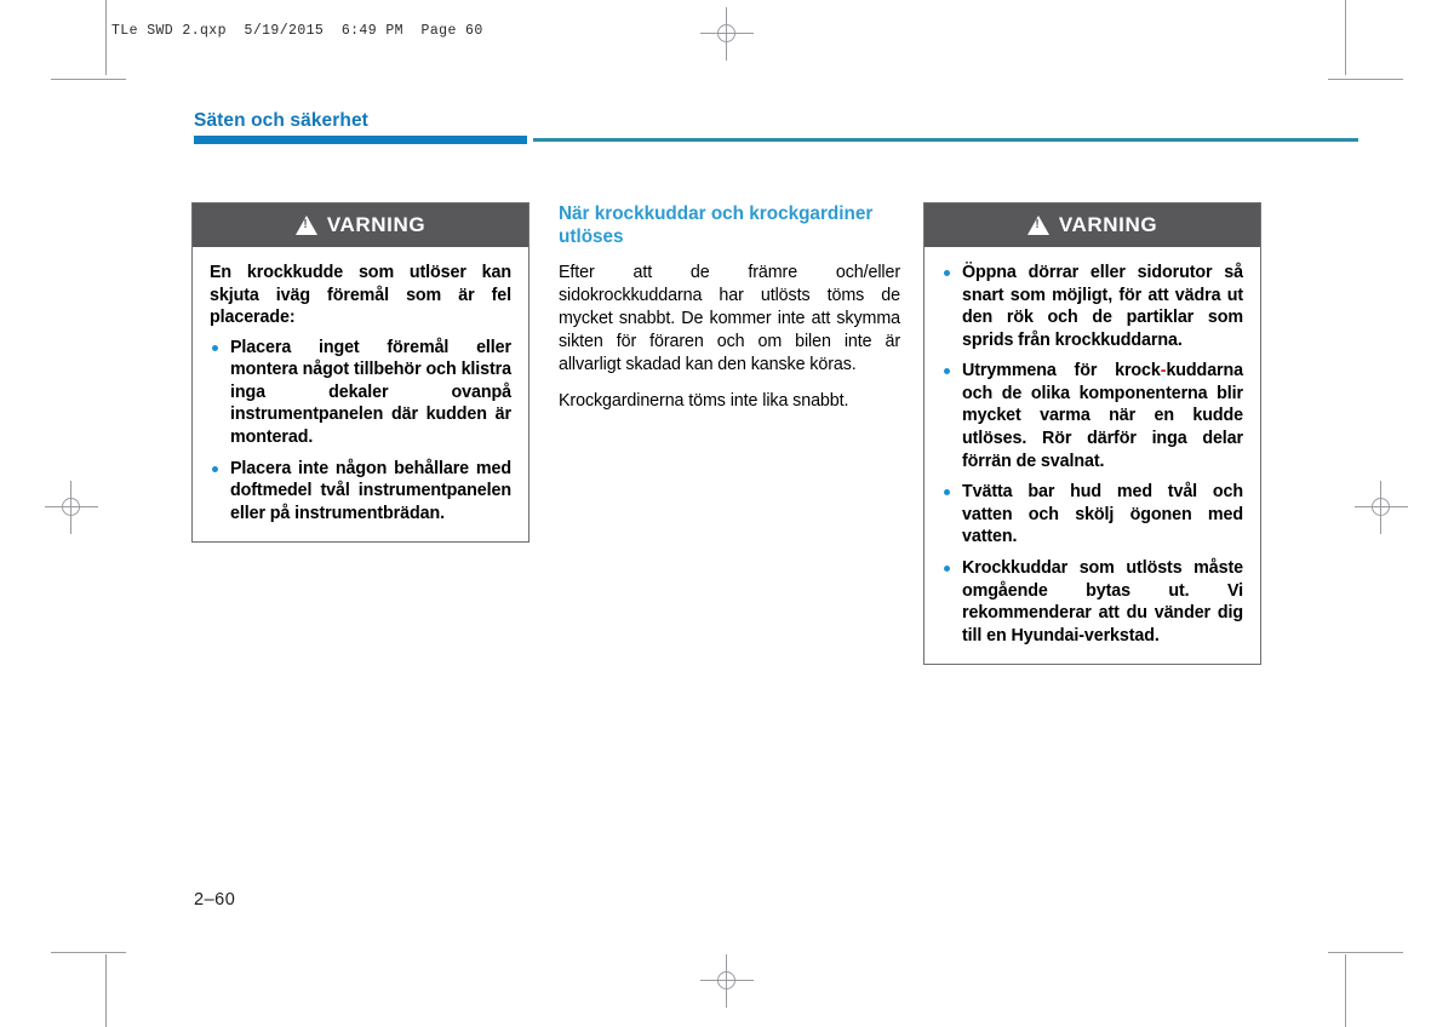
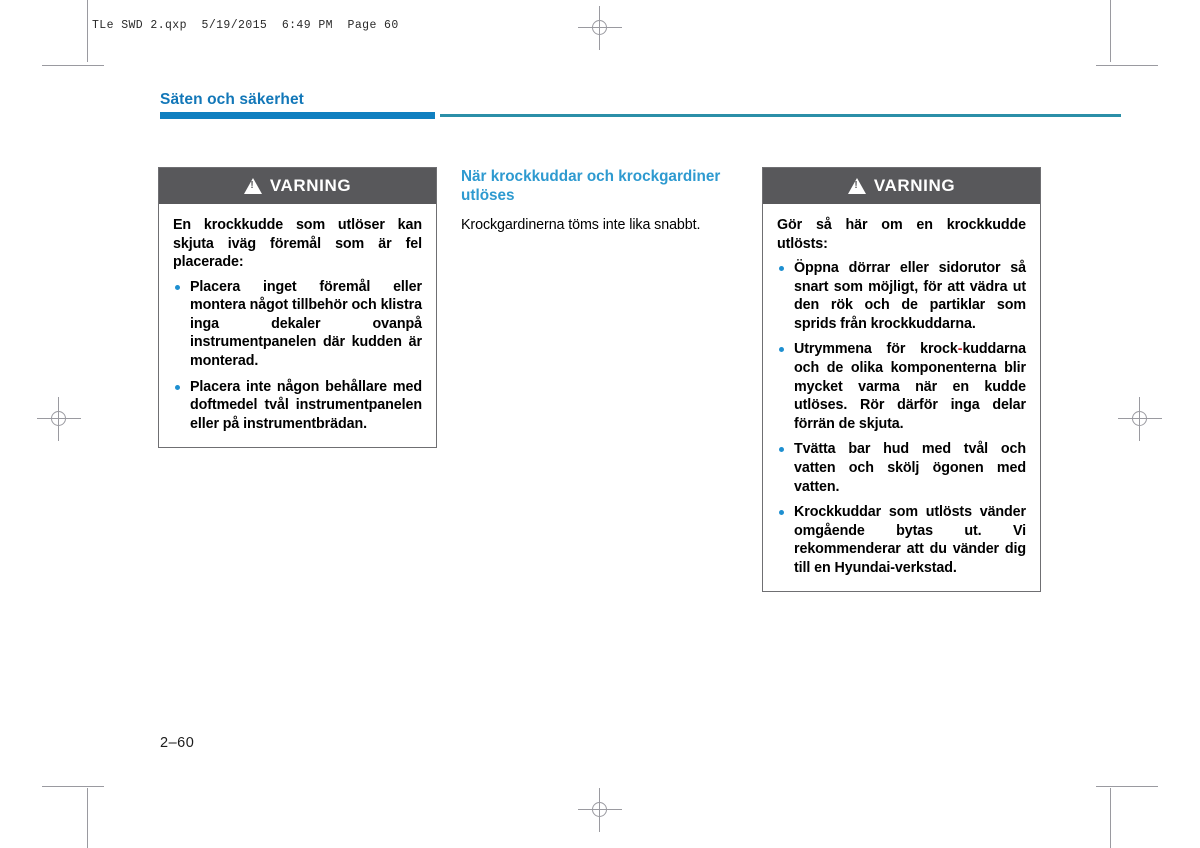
  TLe SWD 2.qxp 5/19/2015 6:49 PM Page 60
  Säten och säkerhet
  VARNING
  En krockkudde som utlöser kan skjuta iväg föremål som är fel placerade:
  Placera inget föremål eller montera något tillbehör och klistra inga dekaler ovanpå instrumentpanelen där kudden är monterad.
  Placera inte någon behållare med doftmedel tvål instrumentpanelen eller på instrumentbrädan.
  När krockkuddar och krockgardiner utlöses
- Efter att de främre och/eller sidokrockkuddarna har utlösts töms de mycket snabbt. De kommer inte att skymma sikten för föraren och om bilen inte är allvarligt skadad kan den kanske köras.
  Krockgardinerna töms inte lika snabbt.
  VARNING
+ Gör så här om en krockkudde utlösts:
  Öppna dörrar eller sidorutor så snart som möjligt, för att vädra ut den rök och de partiklar som sprids från krockkuddarna.
- Utrymmena för krock-kuddarna och de olika komponenterna blir mycket varma när en kudde utlöses. Rör därför inga delar förrän de svalnat.
+ Utrymmena för krock-kuddarna och de olika komponenterna blir mycket varma när en kudde utlöses. Rör därför inga delar förrän de skjuta.
  Tvätta bar hud med tvål och vatten och skölj ögonen med vatten.
- Krockkuddar som utlösts måste omgående bytas ut. Vi rekommenderar att du vänder dig till en Hyundai-verkstad.
+ Krockkuddar som utlösts vänder omgående bytas ut. Vi rekommenderar att du vänder dig till en Hyundai-verkstad.
  2–60
